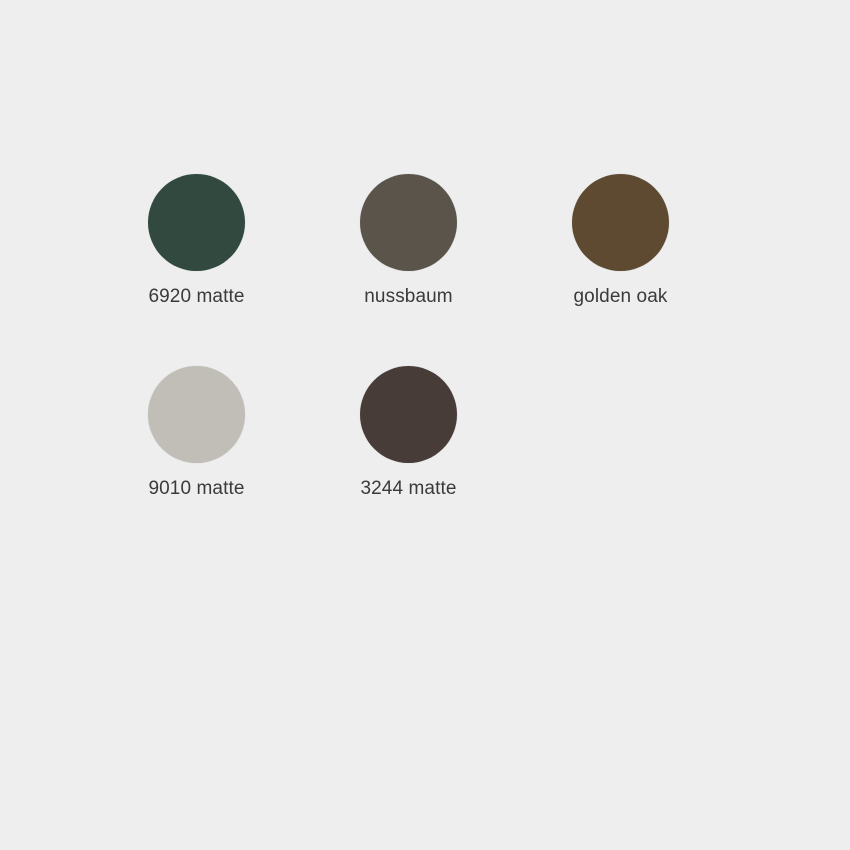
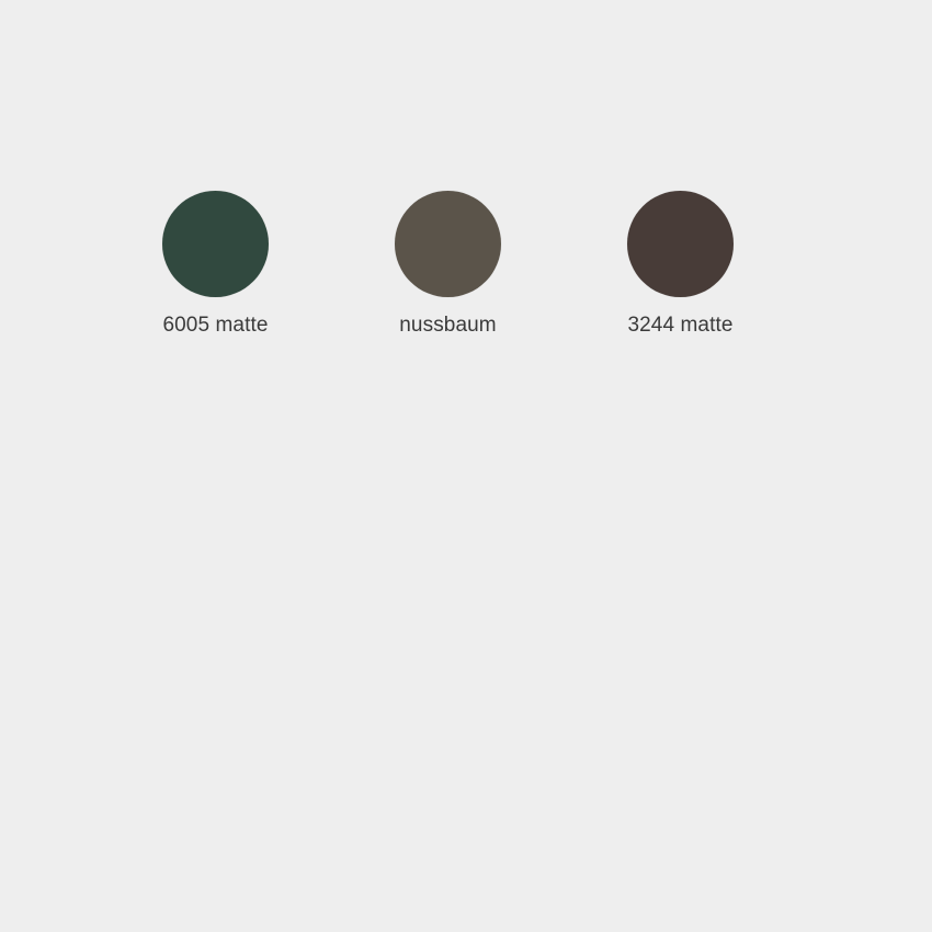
- 6920 matte
+ 6005 matte
  nussbaum
- golden oak
- 9010 matte
  3244 matte
